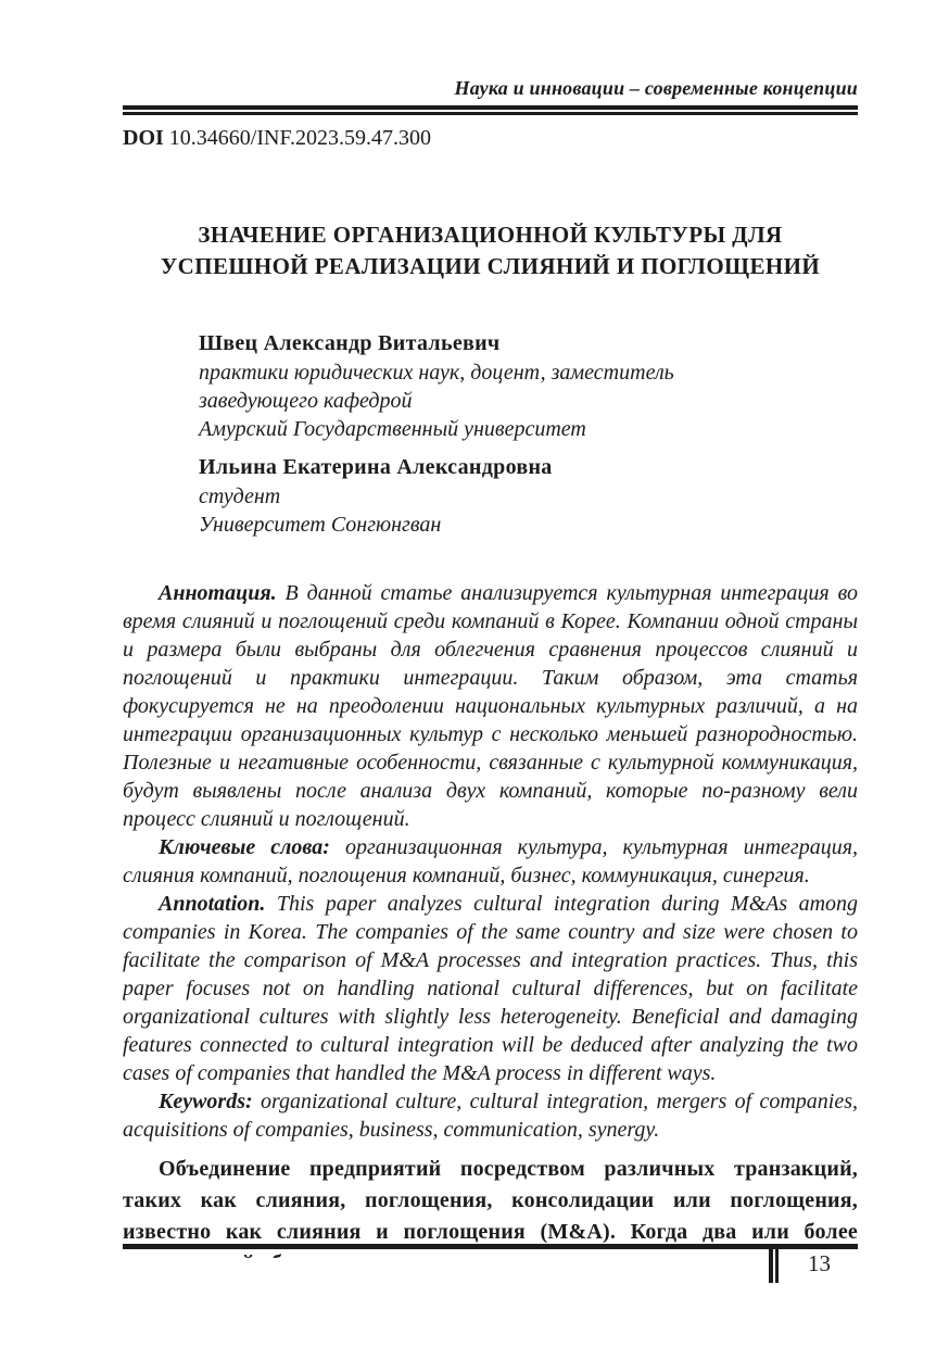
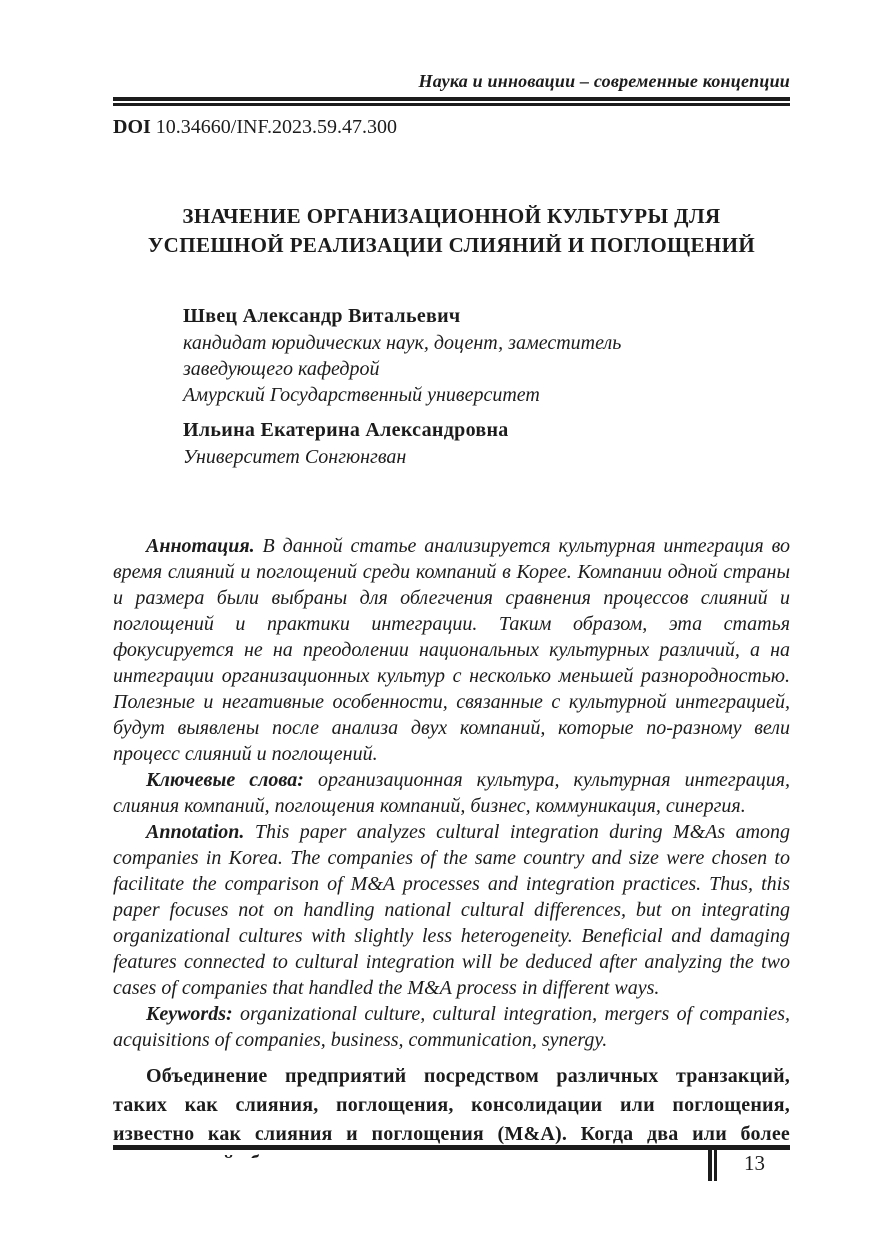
  Наука и инновации – современные концепции
  DOI 10.34660/INF.2023.59.47.300
  ЗНАЧЕНИЕ ОРГАНИЗАЦИОННОЙ КУЛЬТУРЫ ДЛЯ
  УСПЕШНОЙ РЕАЛИЗАЦИИ СЛИЯНИЙ И ПОГЛОЩЕНИЙ
  Швец Александр Витальевич
- практики юридических наук, доцент, заместитель
+ кандидат юридических наук, доцент, заместитель
  заведующего кафедрой
  Амурский Государственный университет
  Ильина Екатерина Александровна
- студент
  Университет Сонгюнгван
- Аннотация. В данной статье анализируется культурная интеграция во время слияний и поглощений среди компаний в Корее. Компании одной страны и размера были выбраны для облегчения сравнения процессов слияний и поглощений и практики интеграции. Таким образом, эта статья фокусируется не на преодолении национальных культурных различий, а на интеграции организационных культур с несколько меньшей разнородностью. Полезные и негативные особенности, связанные с культурной коммуникация, будут выявлены после анализа двух компаний, которые по-разному вели процесс слияний и поглощений.
+ Аннотация. В данной статье анализируется культурная интеграция во время слияний и поглощений среди компаний в Корее. Компании одной страны и размера были выбраны для облегчения сравнения процессов слияний и поглощений и практики интеграции. Таким образом, эта статья фокусируется не на преодолении национальных культурных различий, а на интеграции организационных культур с несколько меньшей разнородностью. Полезные и негативные особенности, связанные с культурной интеграцией, будут выявлены после анализа двух компаний, которые по-разному вели процесс слияний и поглощений.
  Ключевые слова: организационная культура, культурная интеграция, слияния компаний, поглощения компаний, бизнес, коммуникация, синергия.
- Annotation. This paper analyzes cultural integration during M&As among companies in Korea. The companies of the same country and size were chosen to facilitate the comparison of M&A processes and integration practices. Thus, this paper focuses not on handling national cultural differences, but on facilitate organizational cultures with slightly less heterogeneity. Beneficial and damaging features connected to cultural integration will be deduced after analyzing the two cases of companies that handled the M&A process in different ways.
+ Annotation. This paper analyzes cultural integration during M&As among companies in Korea. The companies of the same country and size were chosen to facilitate the comparison of M&A processes and integration practices. Thus, this paper focuses not on handling national cultural differences, but on integrating organizational cultures with slightly less heterogeneity. Beneficial and damaging features connected to cultural integration will be deduced after analyzing the two cases of companies that handled the M&A process in different ways.
  Keywords: organizational culture, cultural integration, mergers of companies, acquisitions of companies, business, communication, synergy.
  Объединение предприятий посредством различных транзакций, таких как слияния, поглощения, консолидации или поглощения, известно как слияния и поглощения (M&A). Когда два или более
  13
